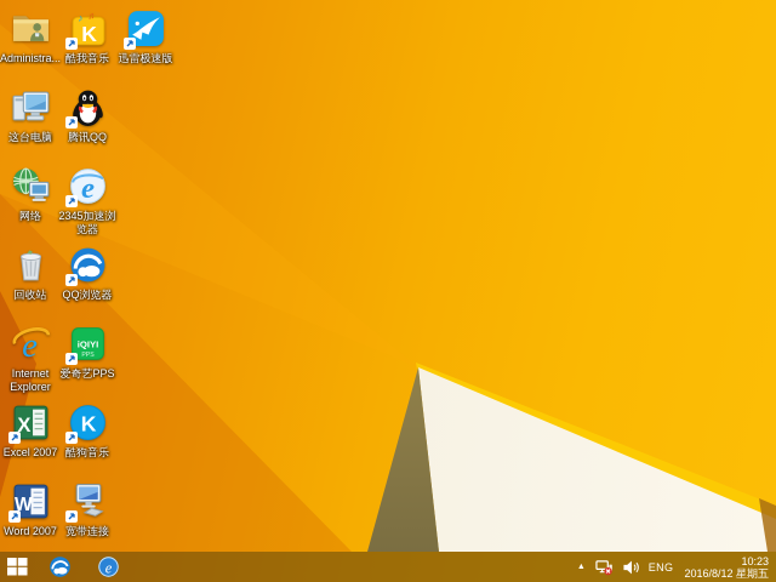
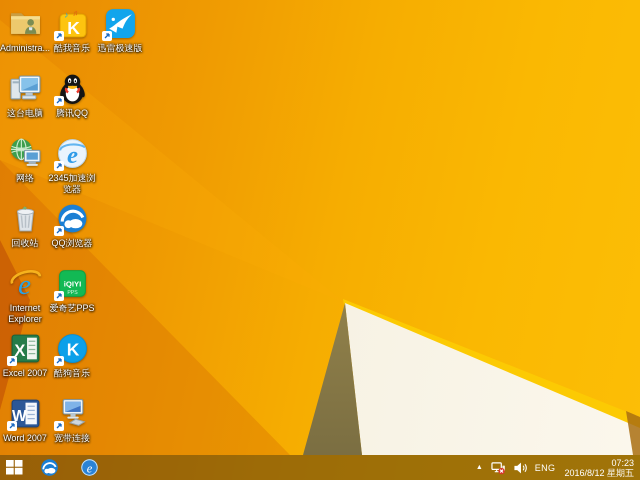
  Administra...
  这台电脑
  网络
  回收站
  e
  Internet Explorer
  X
  Excel 2007
  W
  Word 2007
  K
  ♪
  ♫
  酷我音乐
  腾讯QQ
  e
  2345加速浏览器
  QQ浏览器
  iQIYI
  爱奇艺PPS
  K
  酷狗音乐
  宽带连接
  迅雷极速版
  e
  ENG
- 10:23
+ 07:23
  2016/8/12 星期五
